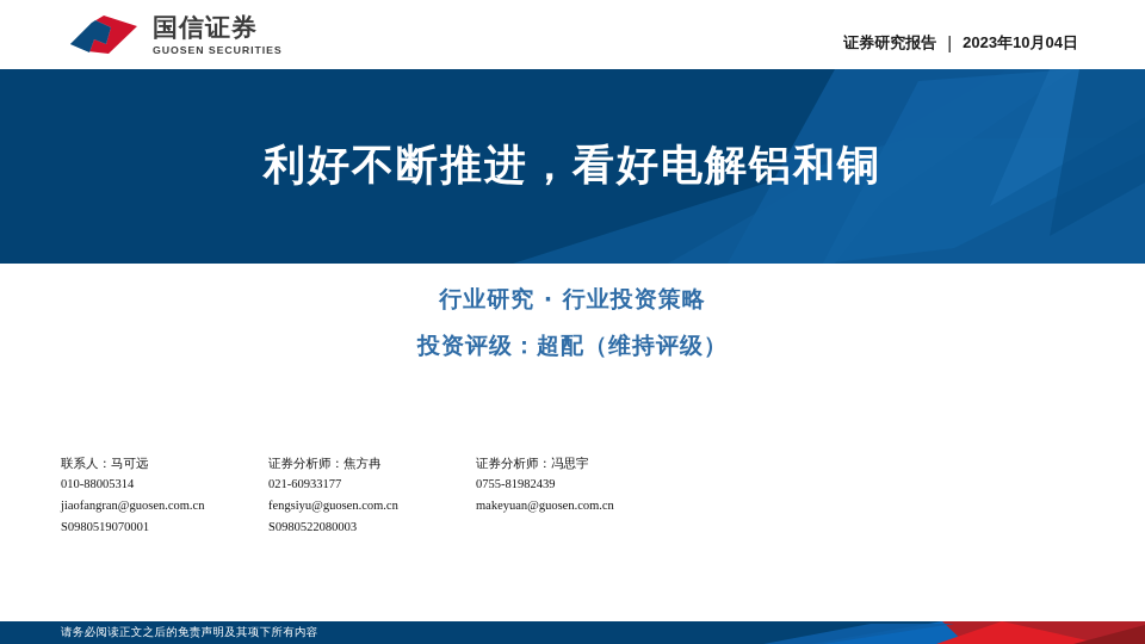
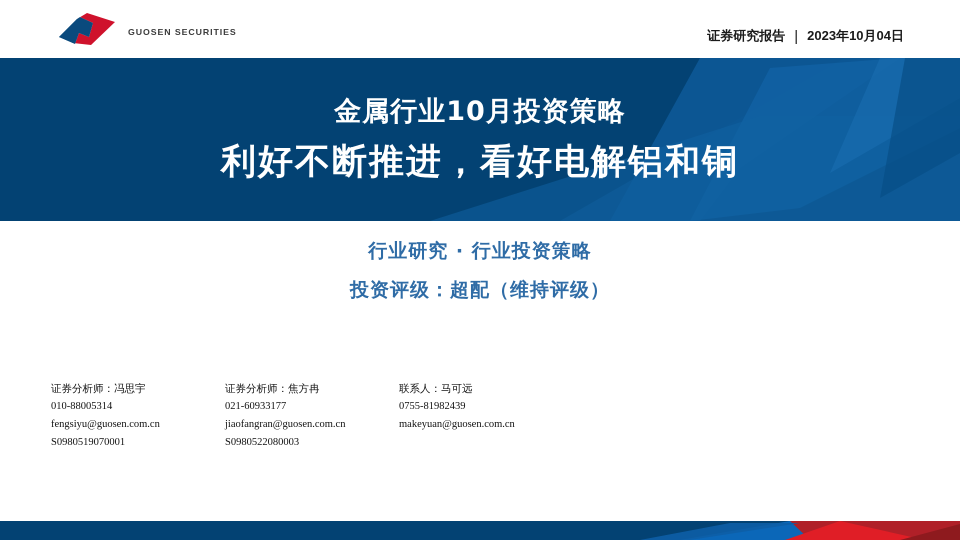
- 国信证券
  GUOSEN SECURITIES
  证券研究报告
  |
  2023年10月04日
+ 金属行业10月投资策略
  利好不断推进，看好电解铝和铜
  行业研究 · 行业投资策略
  投资评级：超配（维持评级）
- 联系人：马可远
+ 证券分析师：冯思宇
  010-88005314
- jiaofangran@guosen.com.cn
+ fengsiyu@guosen.com.cn
  S0980519070001
  证券分析师：焦方冉
  021-60933177
- fengsiyu@guosen.com.cn
+ jiaofangran@guosen.com.cn
  S0980522080003
- 证券分析师：冯思宇
+ 联系人：马可远
  0755-81982439
  makeyuan@guosen.com.cn
- 请务必阅读正文之后的免责声明及其项下所有内容
